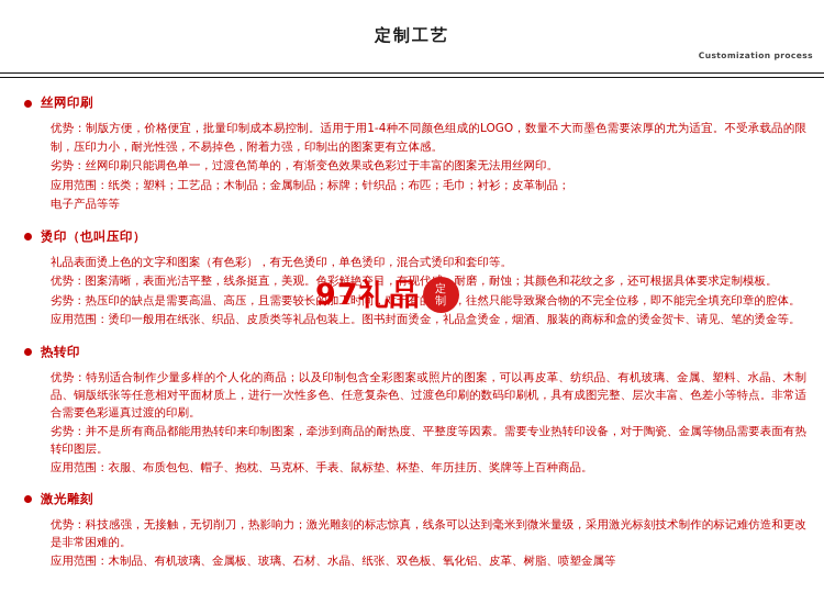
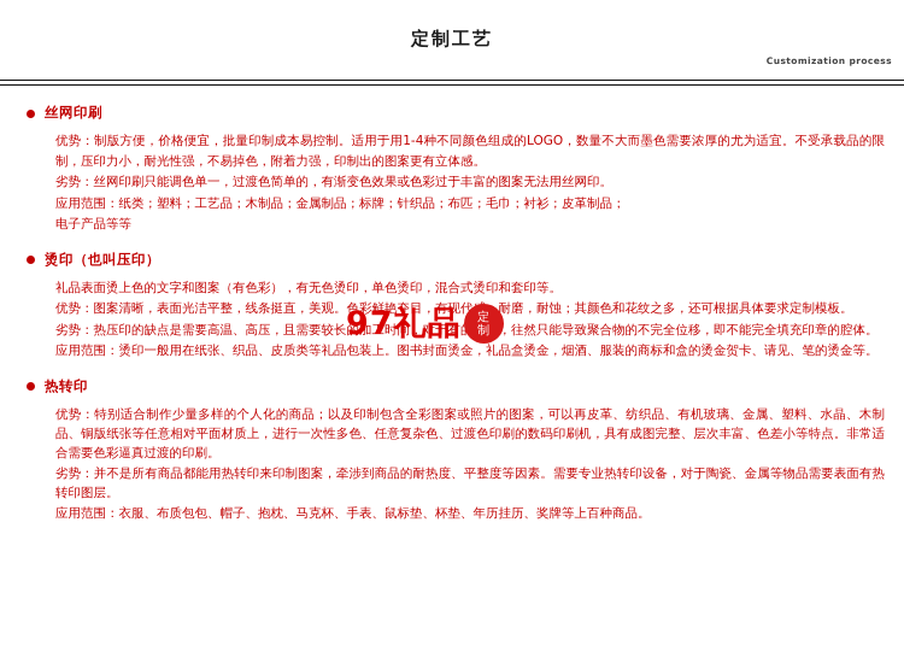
  定制工艺
  Customization process
  丝网印刷
  优势：制版方便，价格便宜，批量印制成本易控制。适用于用1-4种不同颜色组成的LOGO，数量不大而墨色需要浓厚的尤为适宜。不受承载品的限制，压印力小，耐光性强，不易掉色，附着力强，印制出的图案更有立体感。
  劣势：丝网印刷只能调色单一，过渡色简单的，有渐变色效果或色彩过于丰富的图案无法用丝网印。
  应用范围：纸类；塑料；工艺品；木制品；金属制品；标牌；针织品；布匹；毛巾；衬衫；皮革制品；
  电子产品等等
  烫印（也叫压印）
  礼品表面烫上色的文字和图案（有色彩），有无色烫印，单色烫印，混合式烫印和套印等。
  优势：图案清晰，表面光洁平整，线条挺直，美观。色彩鲜艳夺目，有现代耐磨，耐蚀；其颜色和花纹之多，还可根据具体要求定制模板。
  劣势：热压印的缺点是需要高温、高压，且需要较长的加工时间，对于有，往然只能导致聚合物的不完全位移，即不能完全填充印章的腔体。
  应用范围：烫印一般用在纸张、织品、皮质类等礼品包装上。图书封面烫金，礼品盒烫金，烟酒、服装的商标和盒的烫金贺卡、请见、笔的烫金等。
  热转印
  优势：特别适合制作少量多样的个人化的商品；以及印制包含全彩图案或照片的图案，可以再皮革、纺织品、有机玻璃、金属、塑料、水晶、木制品、铜版纸张等任意相对平面材质上，进行一次性多色、任意复杂色、过渡色印刷的数码印刷机，具有成图完整、层次丰富、色差小等特点。非常适合需要色彩逼真过渡的印刷。
  劣势：并不是所有商品都能用热转印来印制图案，牵涉到商品的耐热度、平整度等因素。需要专业热转印设备，对于陶瓷、金属等物品需要表面有热转印图层。
  应用范围：衣服、布质包包、帽子、抱枕、马克杯、手表、鼠标垫、杯垫、年历挂历、奖牌等上百种商品。
- 激光雕刻
- 优势：科技感强，无接触，无切削刀，热影响力；激光雕刻的标志惊真，线条可以达到毫米到微米量级，采用激光标刻技术制作的标记难仿造和更改是非常困难的。
- 应用范围：木制品、有机玻璃、金属板、玻璃、石材、水晶、纸张、双色板、氧化铝、皮革、树脂、喷塑金属等
  97礼品
  定
  制
